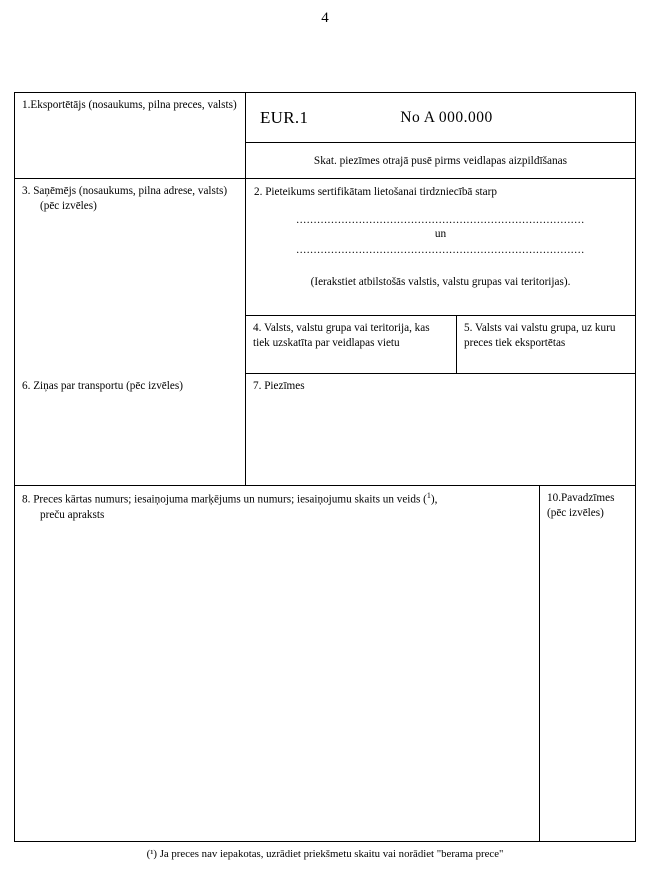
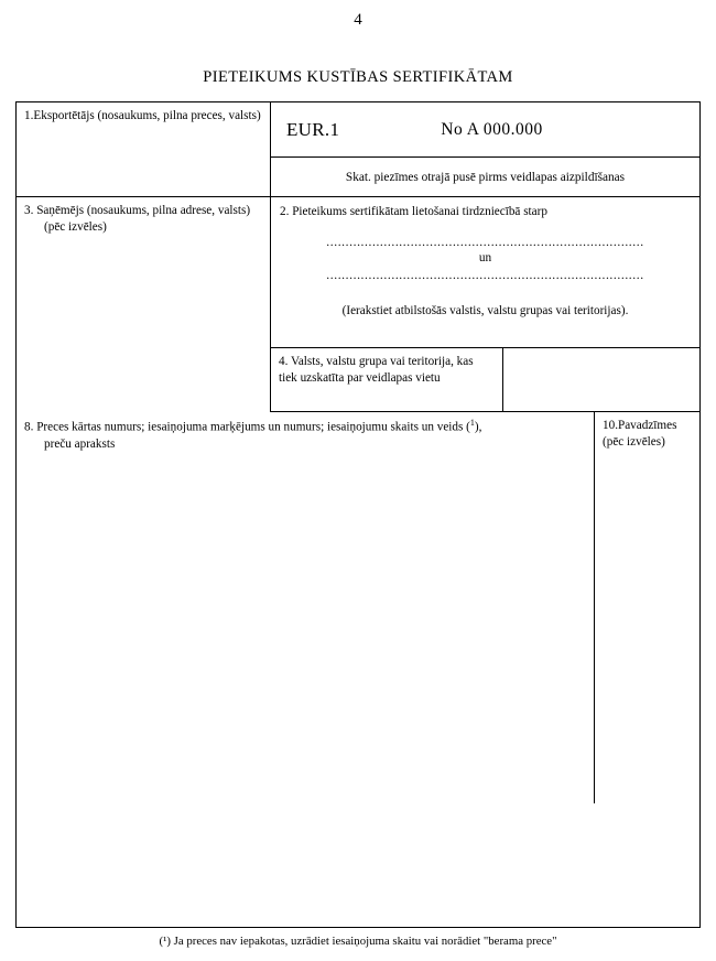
  4
+ PIETEIKUMS KUSTĪBAS SERTIFIKĀTAM
  1.Eksportētājs (nosaukums, pilna preces, valsts)
  3. Saņēmējs (nosaukums, pilna adrese, valsts)
  (pēc izvēles)
  EUR.1
  No A 000.000
  Skat. piezīmes otrajā pusē pirms veidlapas aizpildīšanas
  2. Pieteikums sertifikātam lietošanai tirdzniecībā starp
  ...................................................................................
  un
  ...................................................................................
  (Ierakstiet atbilstošās valstis, valstu grupas vai teritorijas).
  4. Valsts, valstu grupa vai teritorija, kas tiek uzskatīta par veidlapas vietu
- 5. Valsts vai valstu grupa, uz kuru preces tiek eksportētas
- 6. Ziņas par transportu (pēc izvēles)
- 7. Piezīmes
  8. Preces kārtas numurs; iesaiņojuma marķējums un numurs; iesaiņojumu skaits un veids (1),
  preču apraksts
  10.Pavadzīmes
  (pēc izvēles)
- (¹) Ja preces nav iepakotas, uzrādiet priekšmetu skaitu vai norādiet "berama prece"
+ (¹) Ja preces nav iepakotas, uzrādiet iesaiņojuma skaitu vai norādiet "berama prece"
